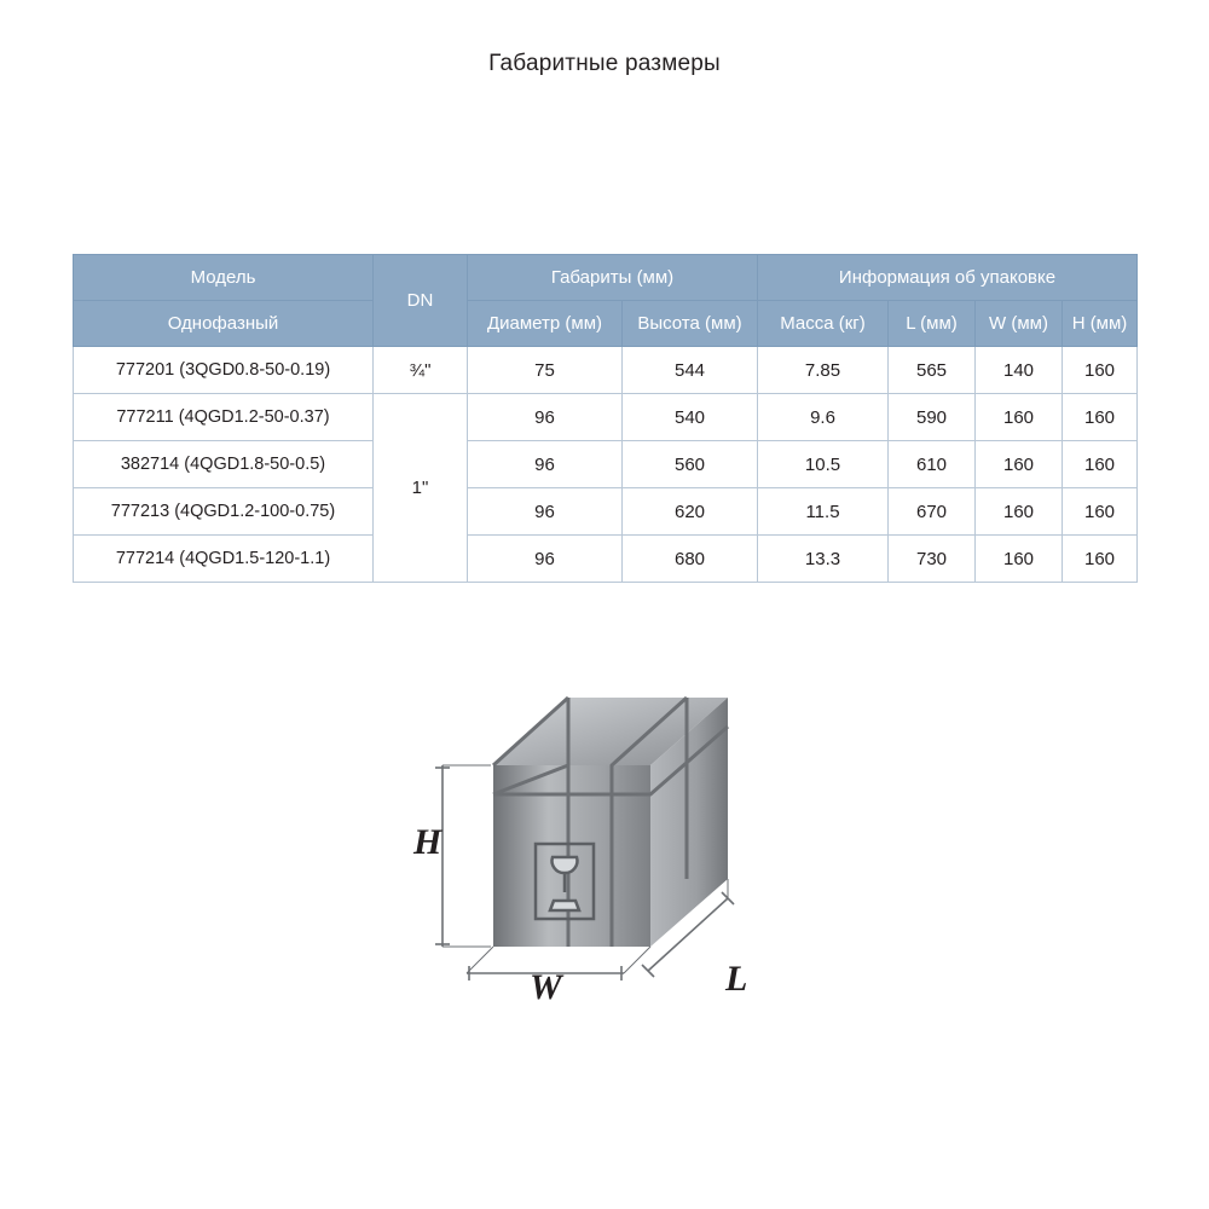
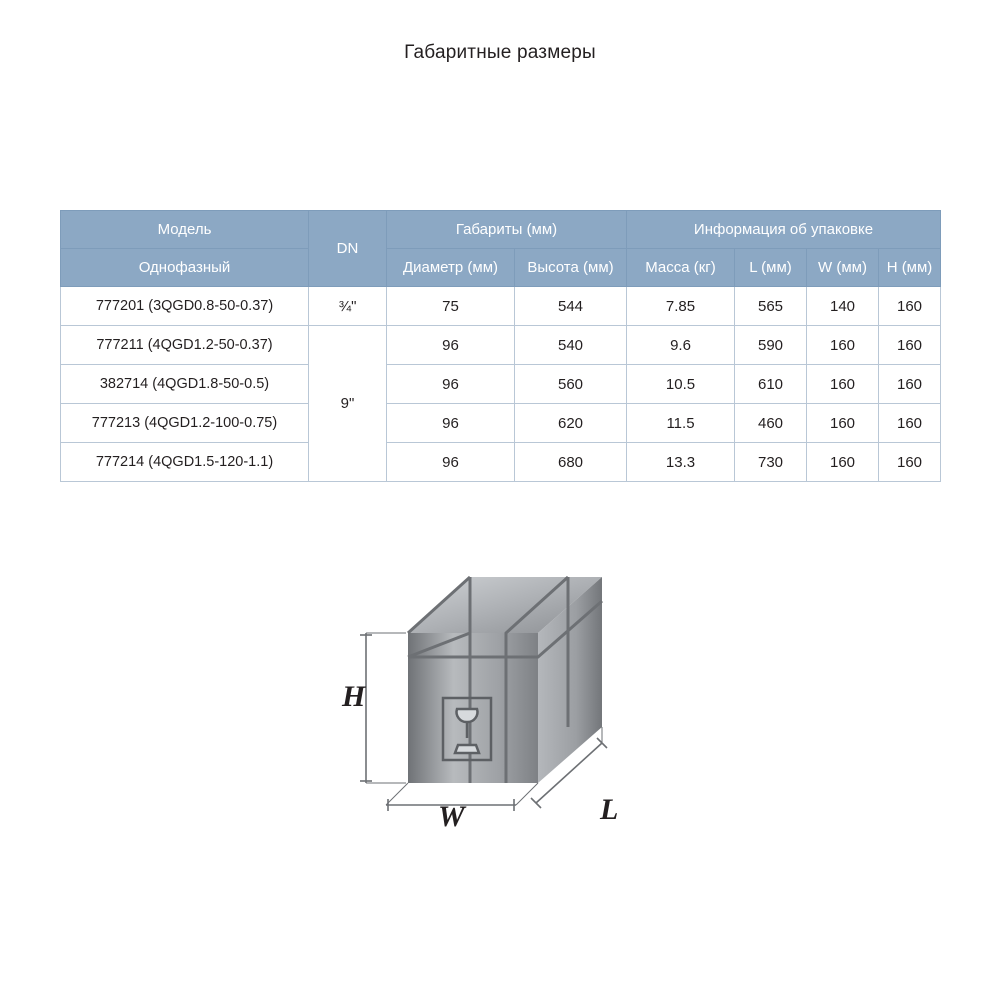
  Габаритные размеры
  Модель	DN	Габариты (мм)	Информация об упаковке
  Однофазный	Диаметр (мм)	Высота (мм)	Масса (кг)	L (мм)	W (мм)	H (мм)
- 777201 (3QGD0.8-50-0.19)	¾"	75	544	7.85	565	140	160
+ 777201 (3QGD0.8-50-0.37)	¾"	75	544	7.85	565	140	160
- 777211 (4QGD1.2-50-0.37)	1"	96	540	9.6	590	160	160
+ 777211 (4QGD1.2-50-0.37)	9"	96	540	9.6	590	160	160
  382714 (4QGD1.8-50-0.5)	96	560	10.5	610	160	160
- 777213 (4QGD1.2-100-0.75)	96	620	11.5	670	160	160
+ 777213 (4QGD1.2-100-0.75)	96	620	11.5	460	160	160
  777214 (4QGD1.5-120-1.1)	96	680	13.3	730	160	160
  H
  W
  L
